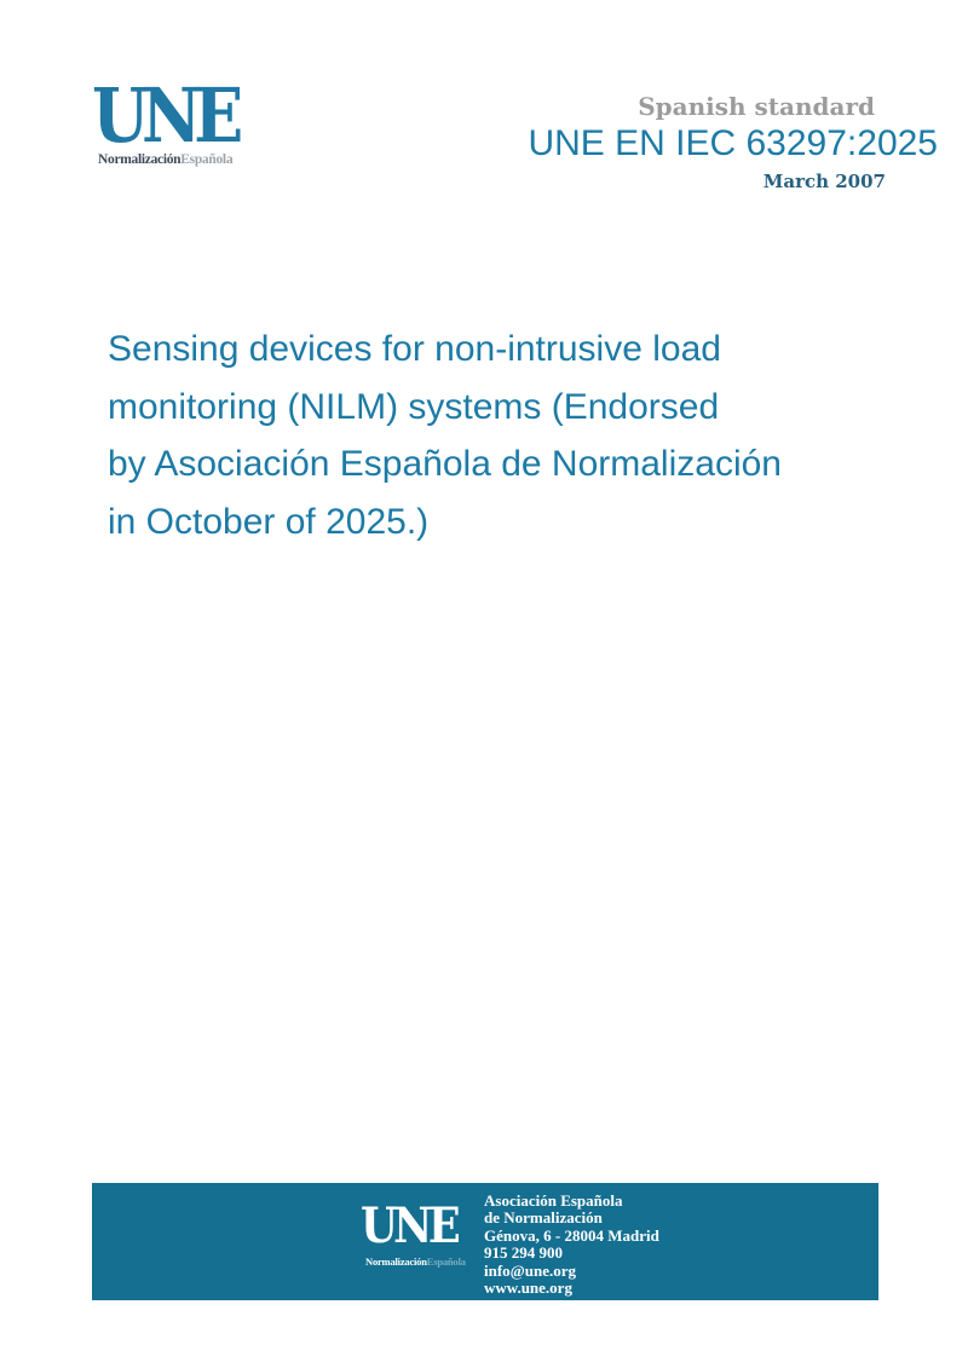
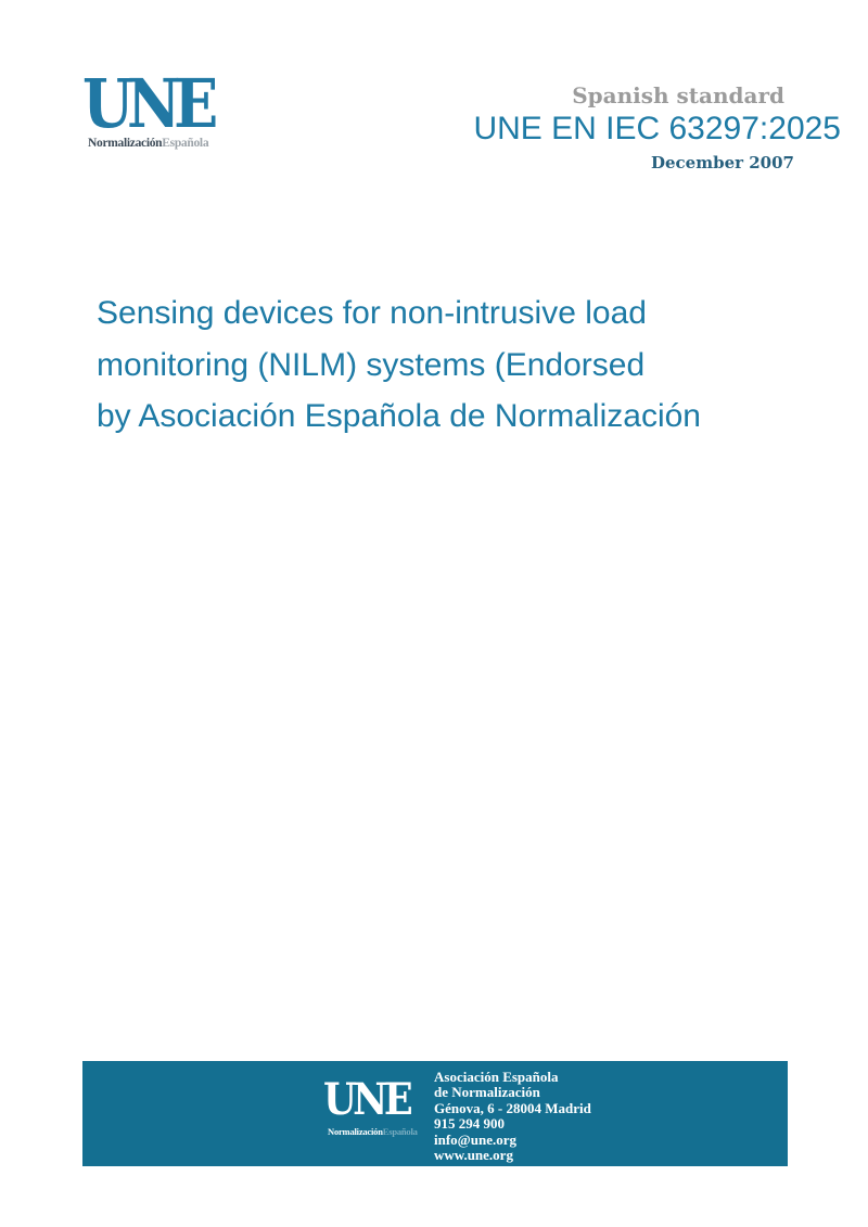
  UNE
  NormalizaciónEspañola
  Spanish standard
  UNE EN IEC 63297:2025
- March 2007
+ December 2007
  Sensing devices for non-intrusive load
  monitoring (NILM) systems (Endorsed
  by Asociación Española de Normalización
- in October of 2025.)
  UNE
  NormalizaciónEspañola
  Asociación Española
  de Normalización
  Génova, 6 - 28004 Madrid
  915 294 900
  info@une.org
  www.une.org
